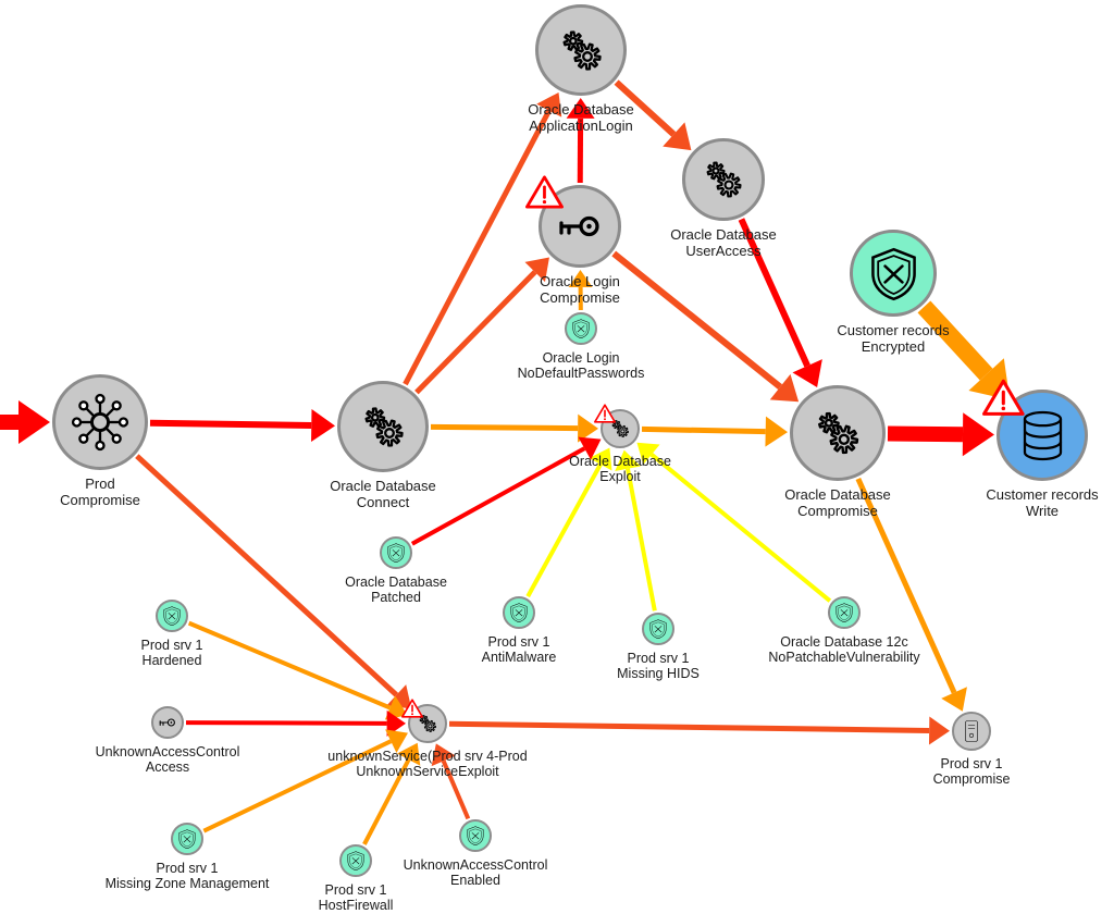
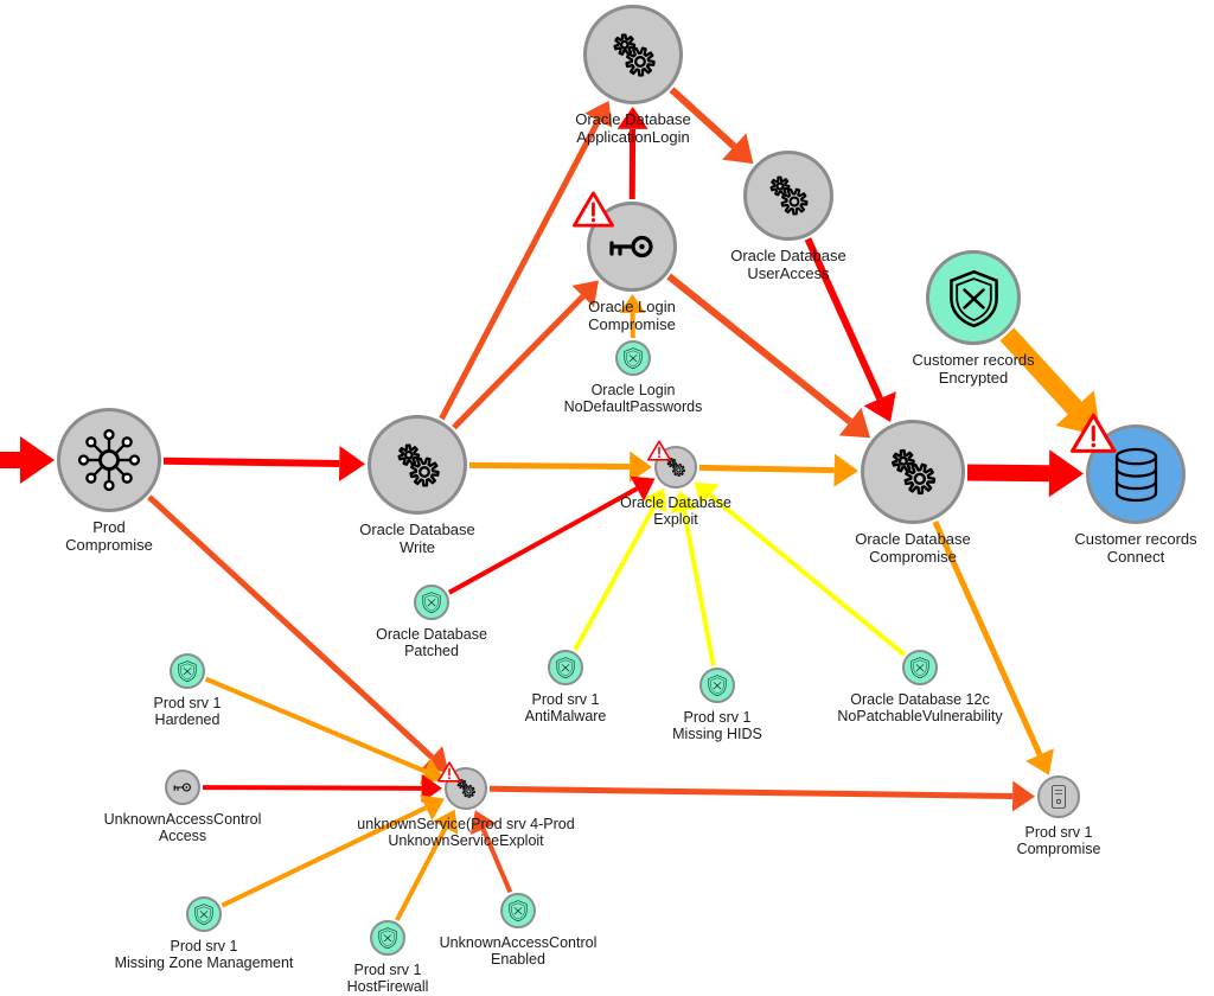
  Prod
  Compromise
  Oracle Database
- Connect
+ Write
  Oracle Database
  ApplicationLogin
  Oracle Login
  Compromise
  Oracle Database
  UserAccess
  Oracle Database
  Exploit
  Oracle Database
  Compromise
  Customer records
- Write
+ Connect
  Customer records
  Encrypted
  Oracle Login
  NoDefaultPasswords
  Oracle Database
  Patched
  Prod srv 1
  AntiMalware
  Prod srv 1
  Missing HIDS
  Oracle Database 12c
  NoPatchableVulnerability
  Prod srv 1
  Hardened
  UnknownAccessControl
  Access
  unknownService(Prod srv 4-Prod
  UnknownServiceExploit
  Prod srv 1
  Compromise
  Prod srv 1
  Missing Zone Management
  Prod srv 1
  HostFirewall
  UnknownAccessControl
  Enabled
